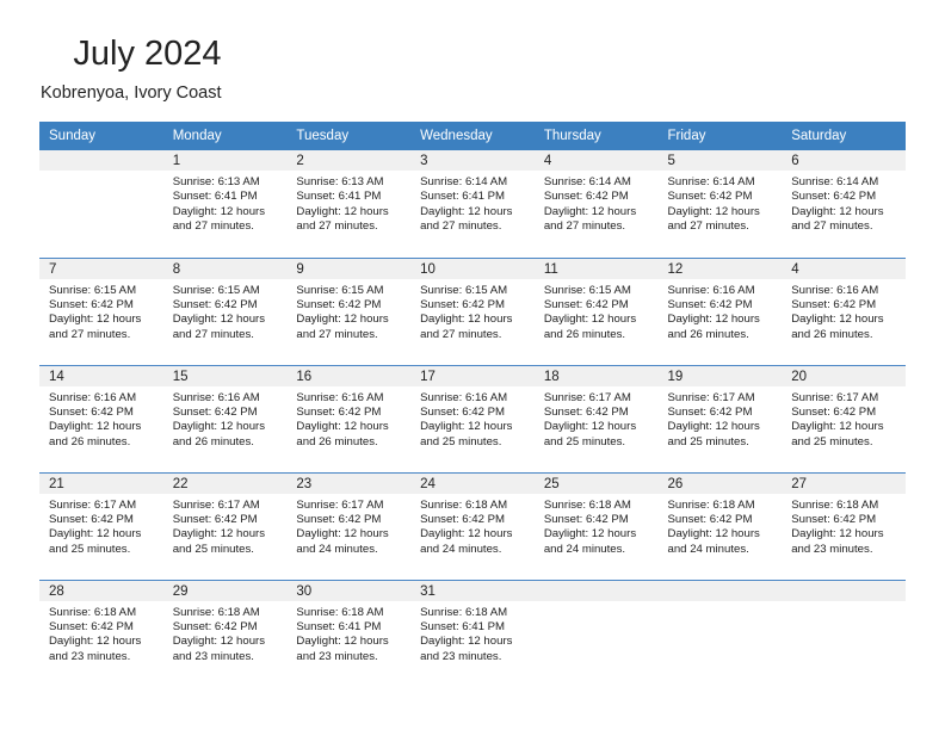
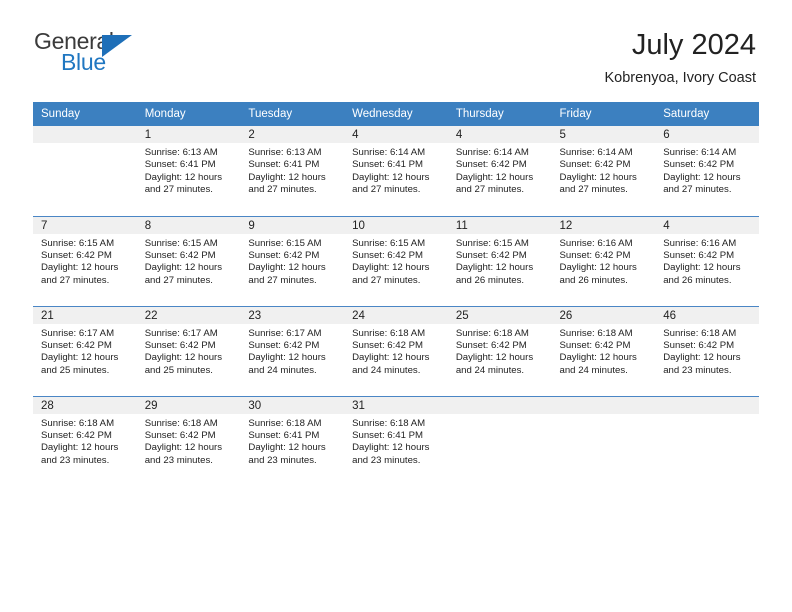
+ General
+ Blue
  July 2024
  Kobrenyoa, Ivory Coast
  Sunday	Monday	Tuesday	Wednesday	Thursday	Friday	Saturday
- 	1Sunrise: 6:13 AMSunset: 6:41 PMDaylight: 12 hoursand 27 minutes.	2Sunrise: 6:13 AMSunset: 6:41 PMDaylight: 12 hoursand 27 minutes.	3Sunrise: 6:14 AMSunset: 6:41 PMDaylight: 12 hoursand 27 minutes.	4Sunrise: 6:14 AMSunset: 6:42 PMDaylight: 12 hoursand 27 minutes.	5Sunrise: 6:14 AMSunset: 6:42 PMDaylight: 12 hoursand 27 minutes.	6Sunrise: 6:14 AMSunset: 6:42 PMDaylight: 12 hoursand 27 minutes.
+ 	1Sunrise: 6:13 AMSunset: 6:41 PMDaylight: 12 hoursand 27 minutes.	2Sunrise: 6:13 AMSunset: 6:41 PMDaylight: 12 hoursand 27 minutes.	4Sunrise: 6:14 AMSunset: 6:41 PMDaylight: 12 hoursand 27 minutes.	4Sunrise: 6:14 AMSunset: 6:42 PMDaylight: 12 hoursand 27 minutes.	5Sunrise: 6:14 AMSunset: 6:42 PMDaylight: 12 hoursand 27 minutes.	6Sunrise: 6:14 AMSunset: 6:42 PMDaylight: 12 hoursand 27 minutes.
  7Sunrise: 6:15 AMSunset: 6:42 PMDaylight: 12 hoursand 27 minutes.	8Sunrise: 6:15 AMSunset: 6:42 PMDaylight: 12 hoursand 27 minutes.	9Sunrise: 6:15 AMSunset: 6:42 PMDaylight: 12 hoursand 27 minutes.	10Sunrise: 6:15 AMSunset: 6:42 PMDaylight: 12 hoursand 27 minutes.	11Sunrise: 6:15 AMSunset: 6:42 PMDaylight: 12 hoursand 26 minutes.	12Sunrise: 6:16 AMSunset: 6:42 PMDaylight: 12 hoursand 26 minutes.	4Sunrise: 6:16 AMSunset: 6:42 PMDaylight: 12 hoursand 26 minutes.
- 14Sunrise: 6:16 AMSunset: 6:42 PMDaylight: 12 hoursand 26 minutes.	15Sunrise: 6:16 AMSunset: 6:42 PMDaylight: 12 hoursand 26 minutes.	16Sunrise: 6:16 AMSunset: 6:42 PMDaylight: 12 hoursand 26 minutes.	17Sunrise: 6:16 AMSunset: 6:42 PMDaylight: 12 hoursand 25 minutes.	18Sunrise: 6:17 AMSunset: 6:42 PMDaylight: 12 hoursand 25 minutes.	19Sunrise: 6:17 AMSunset: 6:42 PMDaylight: 12 hoursand 25 minutes.	20Sunrise: 6:17 AMSunset: 6:42 PMDaylight: 12 hoursand 25 minutes.
- 21Sunrise: 6:17 AMSunset: 6:42 PMDaylight: 12 hoursand 25 minutes.	22Sunrise: 6:17 AMSunset: 6:42 PMDaylight: 12 hoursand 25 minutes.	23Sunrise: 6:17 AMSunset: 6:42 PMDaylight: 12 hoursand 24 minutes.	24Sunrise: 6:18 AMSunset: 6:42 PMDaylight: 12 hoursand 24 minutes.	25Sunrise: 6:18 AMSunset: 6:42 PMDaylight: 12 hoursand 24 minutes.	26Sunrise: 6:18 AMSunset: 6:42 PMDaylight: 12 hoursand 24 minutes.	27Sunrise: 6:18 AMSunset: 6:42 PMDaylight: 12 hoursand 23 minutes.
+ 21Sunrise: 6:17 AMSunset: 6:42 PMDaylight: 12 hoursand 25 minutes.	22Sunrise: 6:17 AMSunset: 6:42 PMDaylight: 12 hoursand 25 minutes.	23Sunrise: 6:17 AMSunset: 6:42 PMDaylight: 12 hoursand 24 minutes.	24Sunrise: 6:18 AMSunset: 6:42 PMDaylight: 12 hoursand 24 minutes.	25Sunrise: 6:18 AMSunset: 6:42 PMDaylight: 12 hoursand 24 minutes.	26Sunrise: 6:18 AMSunset: 6:42 PMDaylight: 12 hoursand 24 minutes.	46Sunrise: 6:18 AMSunset: 6:42 PMDaylight: 12 hoursand 23 minutes.
  28Sunrise: 6:18 AMSunset: 6:42 PMDaylight: 12 hoursand 23 minutes.	29Sunrise: 6:18 AMSunset: 6:42 PMDaylight: 12 hoursand 23 minutes.	30Sunrise: 6:18 AMSunset: 6:41 PMDaylight: 12 hoursand 23 minutes.	31Sunrise: 6:18 AMSunset: 6:41 PMDaylight: 12 hoursand 23 minutes.
